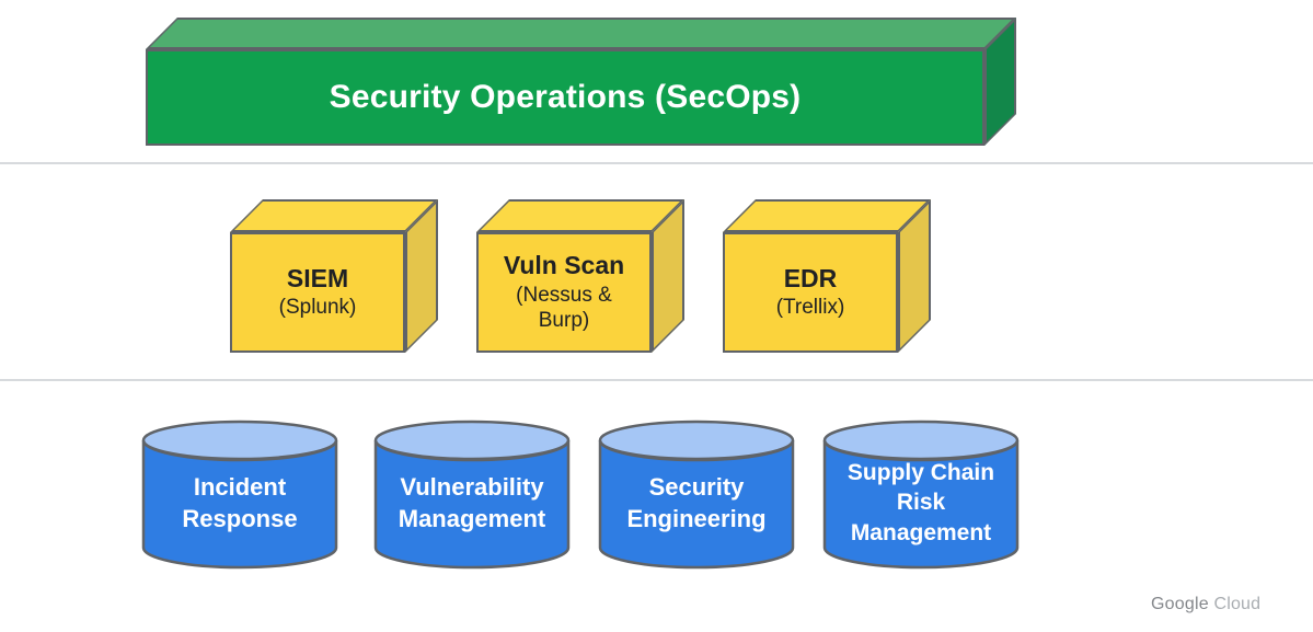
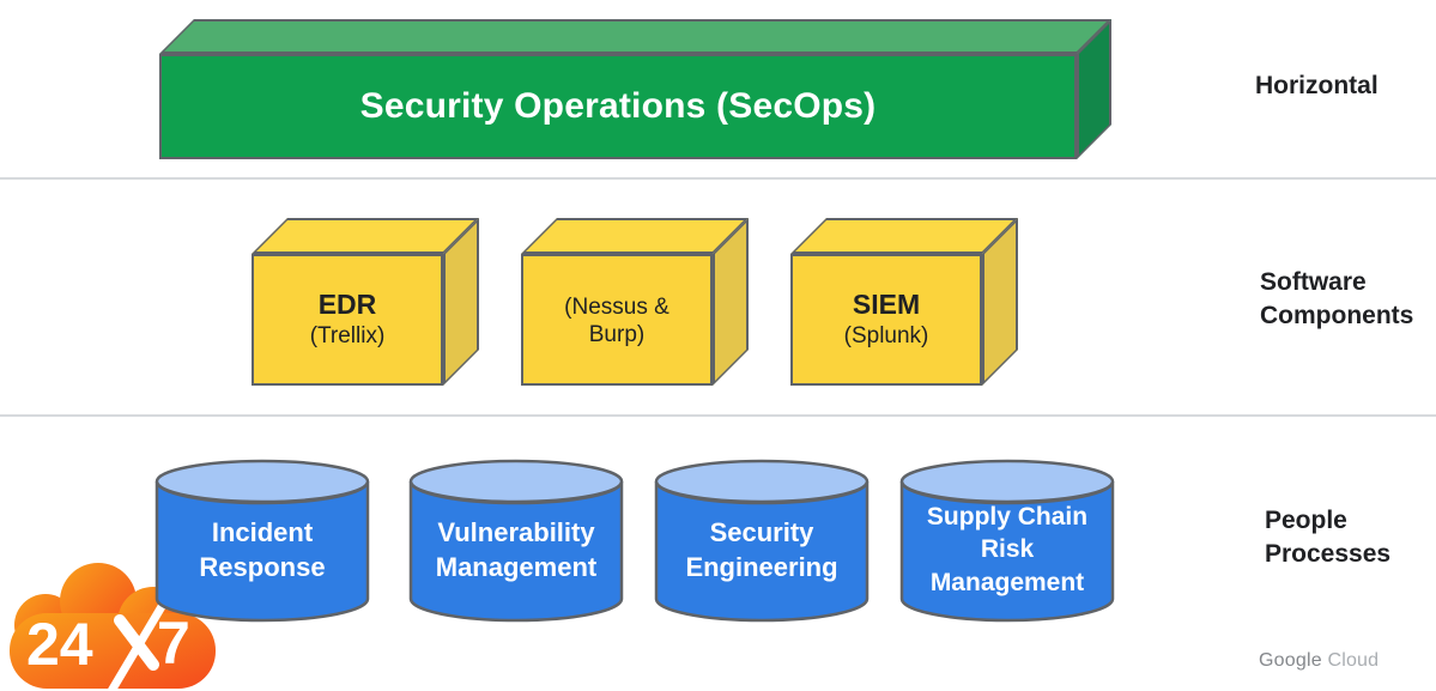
  Security Operations (SecOps)
- SIEM
+ EDR
- (Splunk)
+ (Trellix)
- Vuln Scan
  (Nessus &
  Burp)
- EDR
+ SIEM
- (Trellix)
+ (Splunk)
+ 24
+ 7
  Incident
  Response
  Vulnerability
  Management
  Security
  Engineering
  Supply Chain
  Risk
  Management
+ Horizontal
+ Software
+ Components
+ People
+ Processes
  Google Cloud
